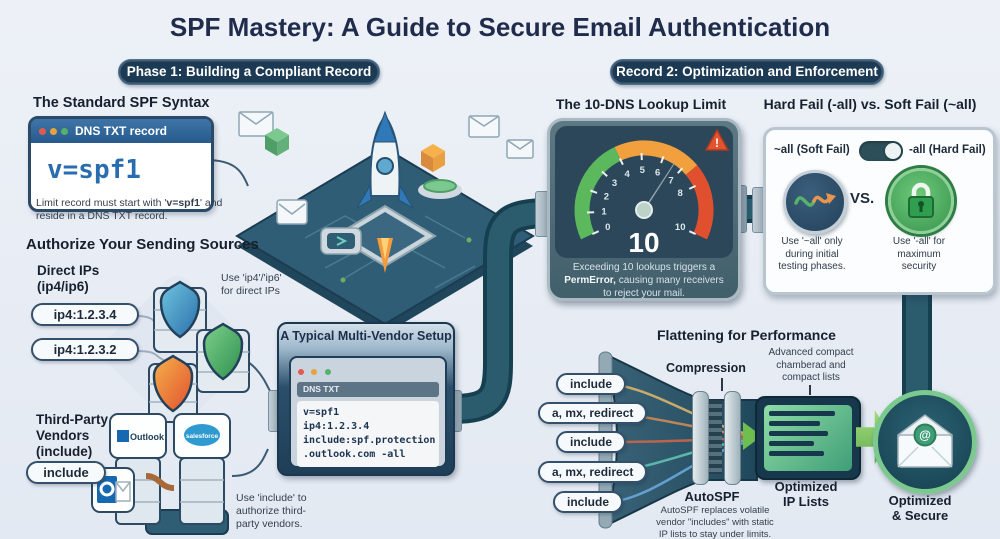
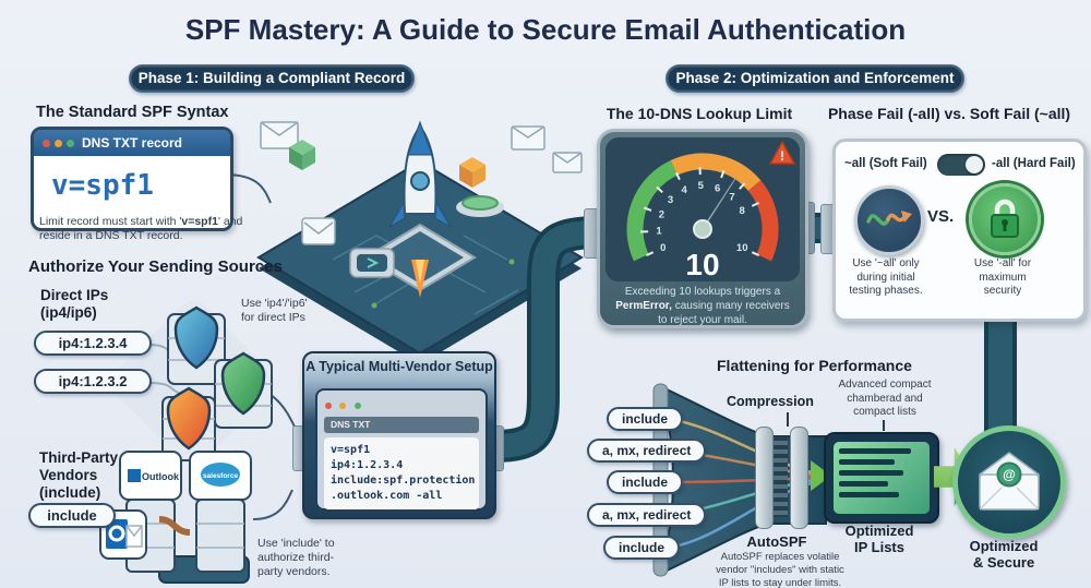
  SPF Mastery: A Guide to Secure Email Authentication
  Phase 1: Building a Compliant Record
- Record 2: Optimization and Enforcement
+ Phase 2: Optimization and Enforcement
  The Standard SPF Syntax
  DNS TXT record
  v=spf1
  Limit record must start with 'v=spf1' and reside in a DNS TXT record.
  Authorize Your Sending Sources
  Direct IPs
  (ip4/ip6)
  ip4:1.2.3.4
  ip4:1.2.3.2
  Use 'ip4'/'ip6'
  for direct IPs
  Third-Party
  Vendors
  (include)
  include
  Use 'include' to
  authorize third-
  party vendors.
  Outlook
  A Typical Multi-Vendor Setup
  DNS TXT
  v=spf1
  ip4:1.2.3.4
  include:spf.protection
  .outlook.com -all
  The 10-DNS Lookup Limit
  0
  1
  2
  3
  4
  5
  6
  7
  8
  10
  10
  !
  Exceeding 10 lookups triggers a
  PermError, causing many receivers
  to reject your mail.
- Hard Fail (-all) vs. Soft Fail (~all)
+ Phase Fail (-all) vs. Soft Fail (~all)
  ~all (Soft Fail)
  -all (Hard Fail)
  VS.
  Use '~all' only
  during initial
  testing phases.
  Use '-all' for
  maximum
  security
  Flattening for Performance
  include
  a, mx, redirect
  include
  a, mx, redirect
  include
  Compression
  Advanced compact
  chamberad and
  compact lists
  @
  Optimized
  IP Lists
  AutoSPF
  AutoSPF replaces volatile
  vendor "includes" with static
  IP lists to stay under limits.
  Optimized
  & Secure
